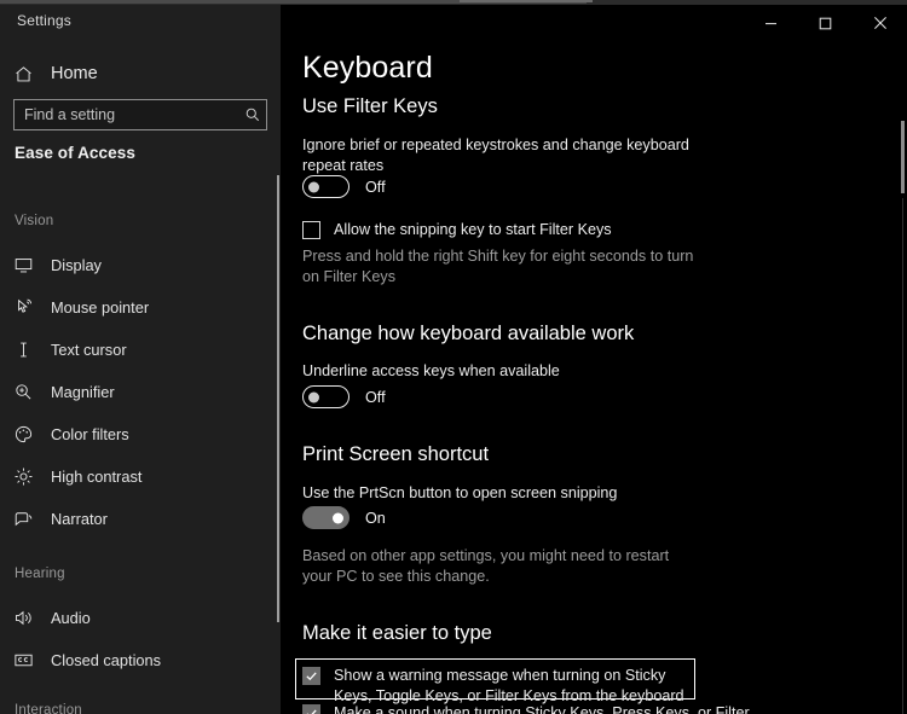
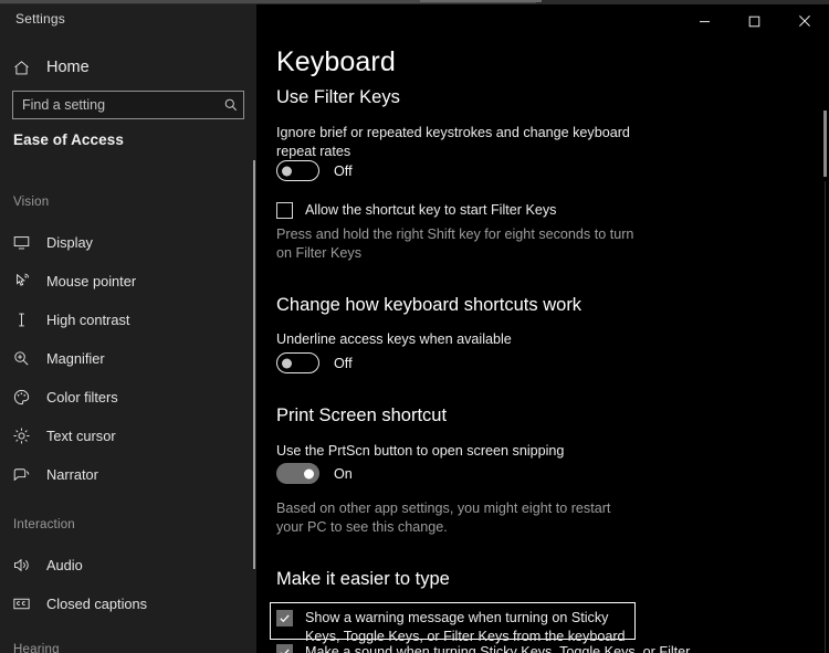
  Settings
  Home
  Find a setting
  Ease of Access
  Vision
  Display
  Mouse pointer
- Text cursor
+ High contrast
  Magnifier
  Color filters
- High contrast
+ Text cursor
  Narrator
- Hearing
+ Interaction
  Audio
  Closed captions
- Interaction
+ Hearing
  Keyboard
  Use Filter Keys
  Ignore brief or repeated keystrokes and change keyboard repeat rates
  Off
- Allow the snipping key to start Filter Keys
+ Allow the shortcut key to start Filter Keys
  Press and hold the right Shift key for eight seconds to turn on Filter Keys
- Change how keyboard available work
+ Change how keyboard shortcuts work
  Underline access keys when available
  Off
  Print Screen shortcut
  Use the PrtScn button to open screen snipping
  On
- Based on other app settings, you might need to restart your PC to see this change.
+ Based on other app settings, you might eight to restart your PC to see this change.
  Make it easier to type
  Show a warning message when turning on Sticky Keys, Toggle Keys, or Filter Keys from the keyboard
- Make a sound when turning Sticky Keys, Press Keys, or Filter
+ Make a sound when turning Sticky Keys, Toggle Keys, or Filter
